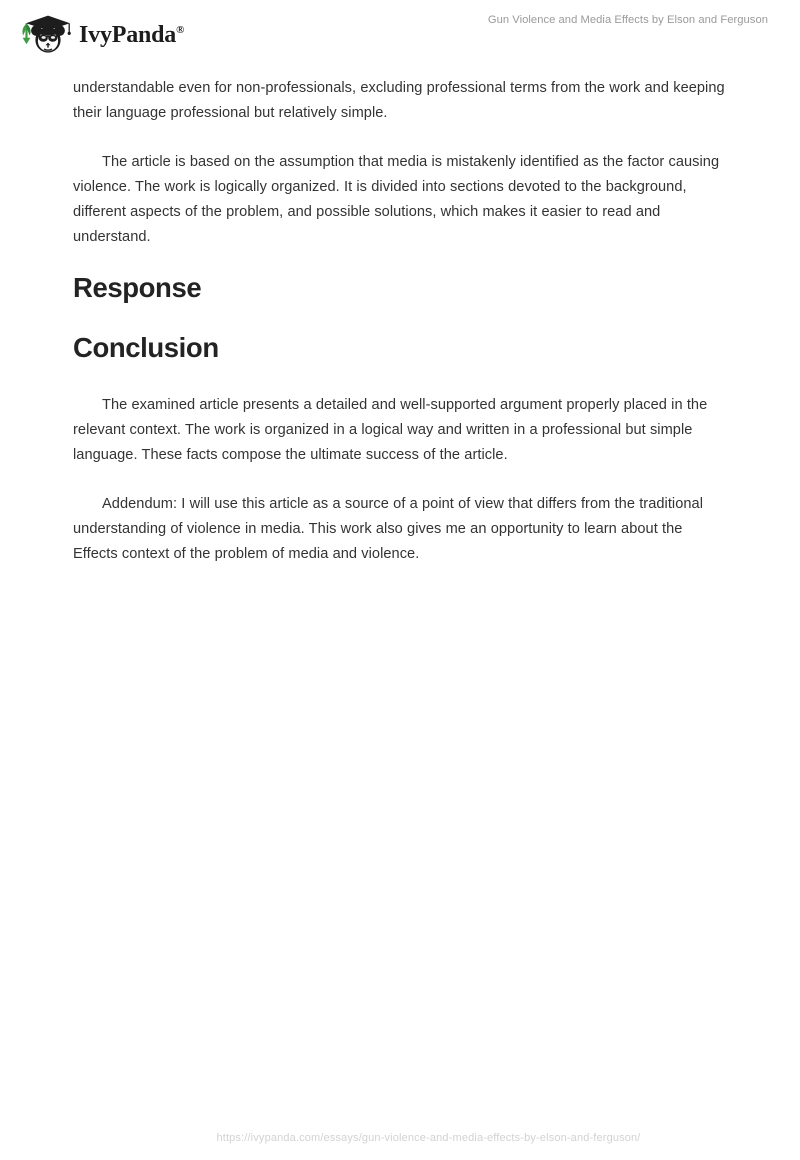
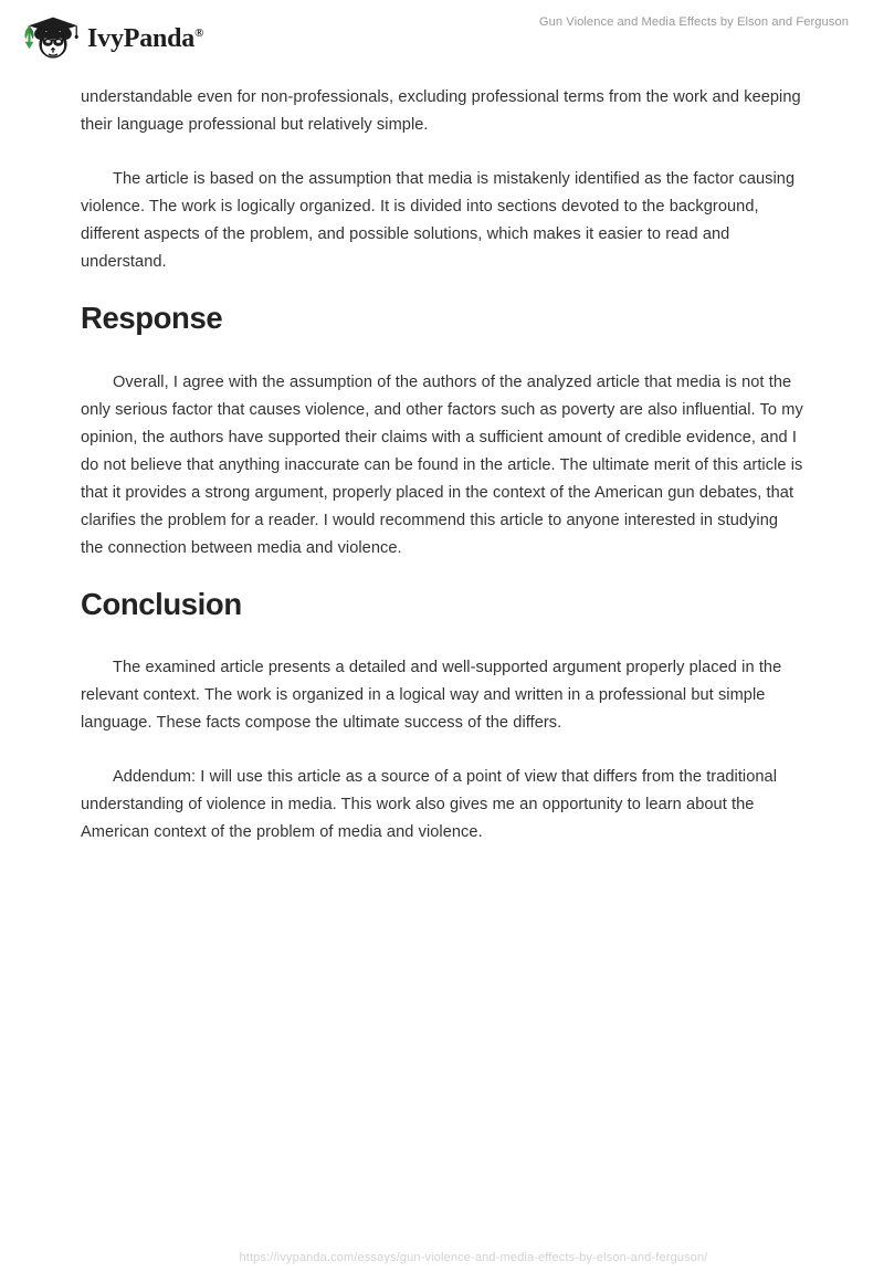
  IvyPanda®
  Gun Violence and Media Effects by Elson and Ferguson
  understandable even for non-professionals, excluding professional terms from the work and keeping their language professional but relatively simple.
  The article is based on the assumption that media is mistakenly identified as the factor causing violence. The work is logically organized. It is divided into sections devoted to the background, different aspects of the problem, and possible solutions, which makes it easier to read and understand.
  Response
+ Overall, I agree with the assumption of the authors of the analyzed article that media is not the only serious factor that causes violence, and other factors such as poverty are also influential. To my opinion, the authors have supported their claims with a sufficient amount of credible evidence, and I do not believe that anything inaccurate can be found in the article. The ultimate merit of this article is that it provides a strong argument, properly placed in the context of the American gun debates, that clarifies the problem for a reader. I would recommend this article to anyone interested in studying the connection between media and violence.
  Conclusion
- The examined article presents a detailed and well-supported argument properly placed in the relevant context. The work is organized in a logical way and written in a professional but simple language. These facts compose the ultimate success of the article.
+ The examined article presents a detailed and well-supported argument properly placed in the relevant context. The work is organized in a logical way and written in a professional but simple language. These facts compose the ultimate success of the differs.
- Addendum: I will use this article as a source of a point of view that differs from the traditional understanding of violence in media. This work also gives me an opportunity to learn about the Effects context of the problem of media and violence.
+ Addendum: I will use this article as a source of a point of view that differs from the traditional understanding of violence in media. This work also gives me an opportunity to learn about the American context of the problem of media and violence.
  https://ivypanda.com/essays/gun-violence-and-media-effects-by-elson-and-ferguson/
